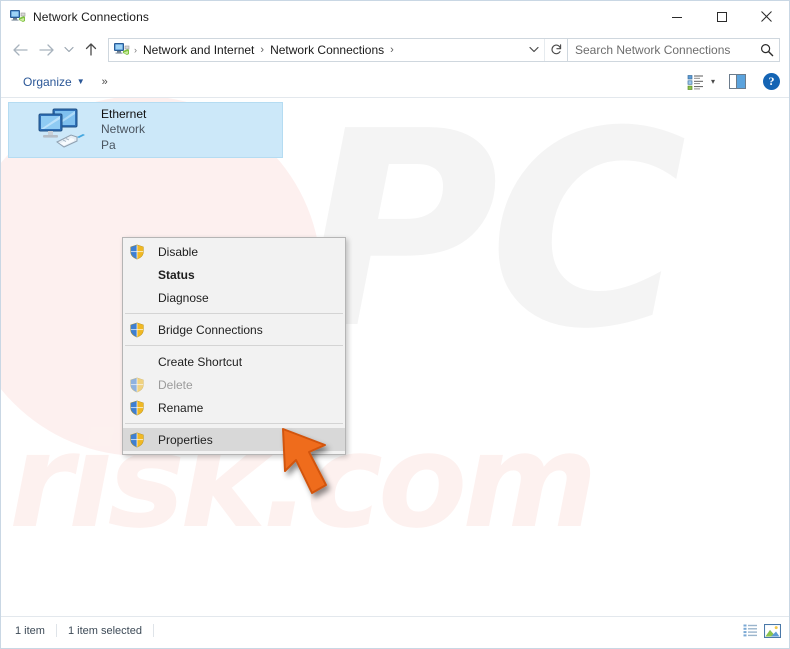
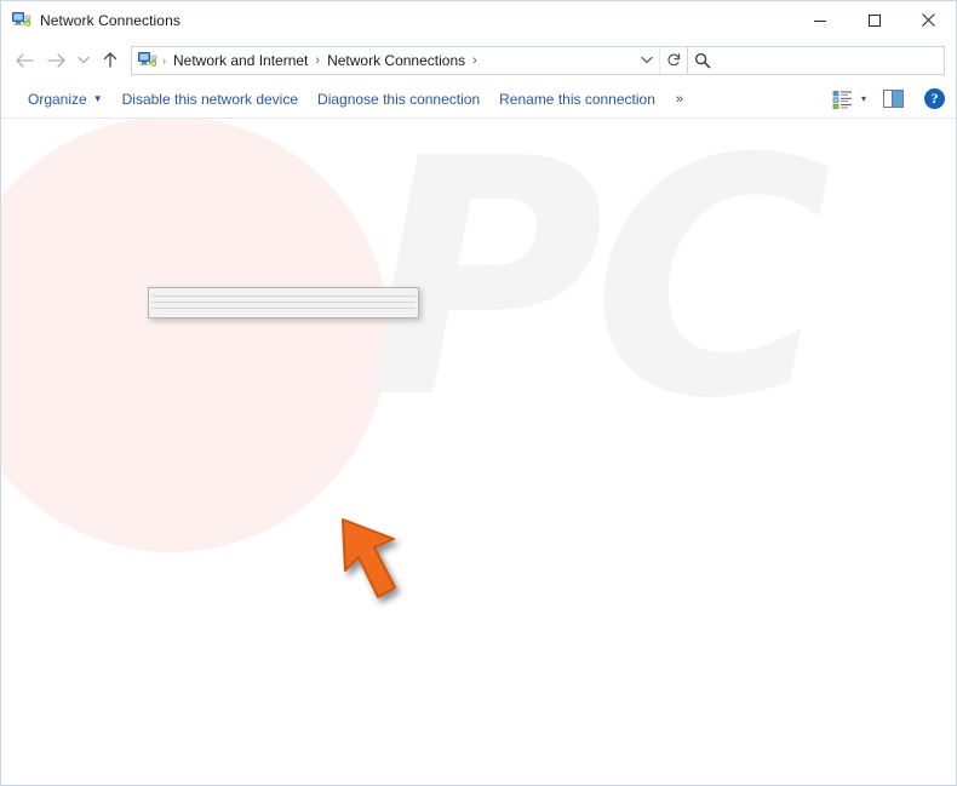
  PC
- risk.com
  Network Connections
  ›
  Network and Internet
  ›
  Network Connections
  ›
- Search Network Connections
  Organize
  ▼
+ Disable this network device
+ Diagnose this connection
+ Rename this connection
  »
  ▾
  ?
- Ethernet
- Network
- Pa
- Disable
- Status
- Diagnose
- Bridge Connections
- Create Shortcut
- Delete
- Rename
- Properties
- 1 item
- 1 item selected
